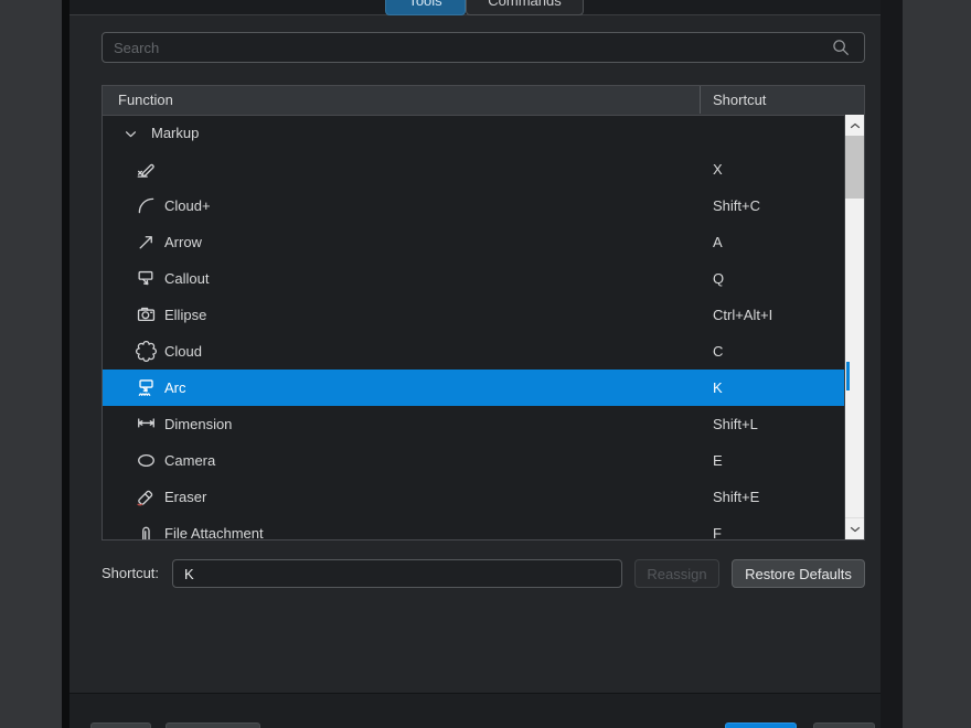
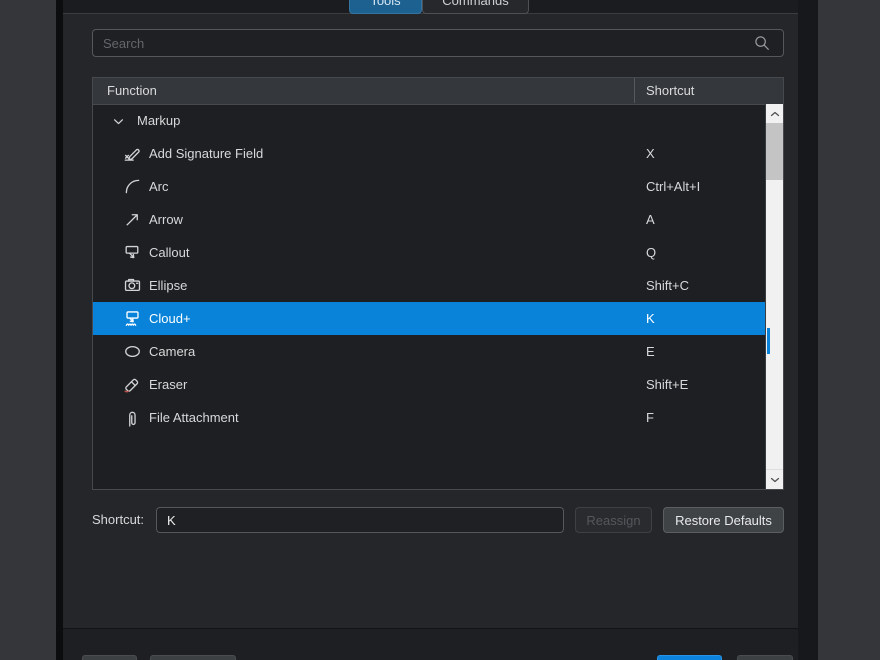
  Tools
  Commands
  Search
  Function
  Shortcut
  Markup
+ Add Signature Field
  X
- Cloud+
+ Arc
- Shift+C
+ Ctrl+Alt+I
  Arrow
  A
  Callout
  Q
  Ellipse
- Ctrl+Alt+I
+ Shift+C
- Cloud
- C
- Arc
+ Cloud+
  K
- Dimension
- Shift+L
  Camera
  E
  Eraser
  Shift+E
  File Attachment
  F
  Shortcut:
  K
  Reassign
  Restore Defaults
